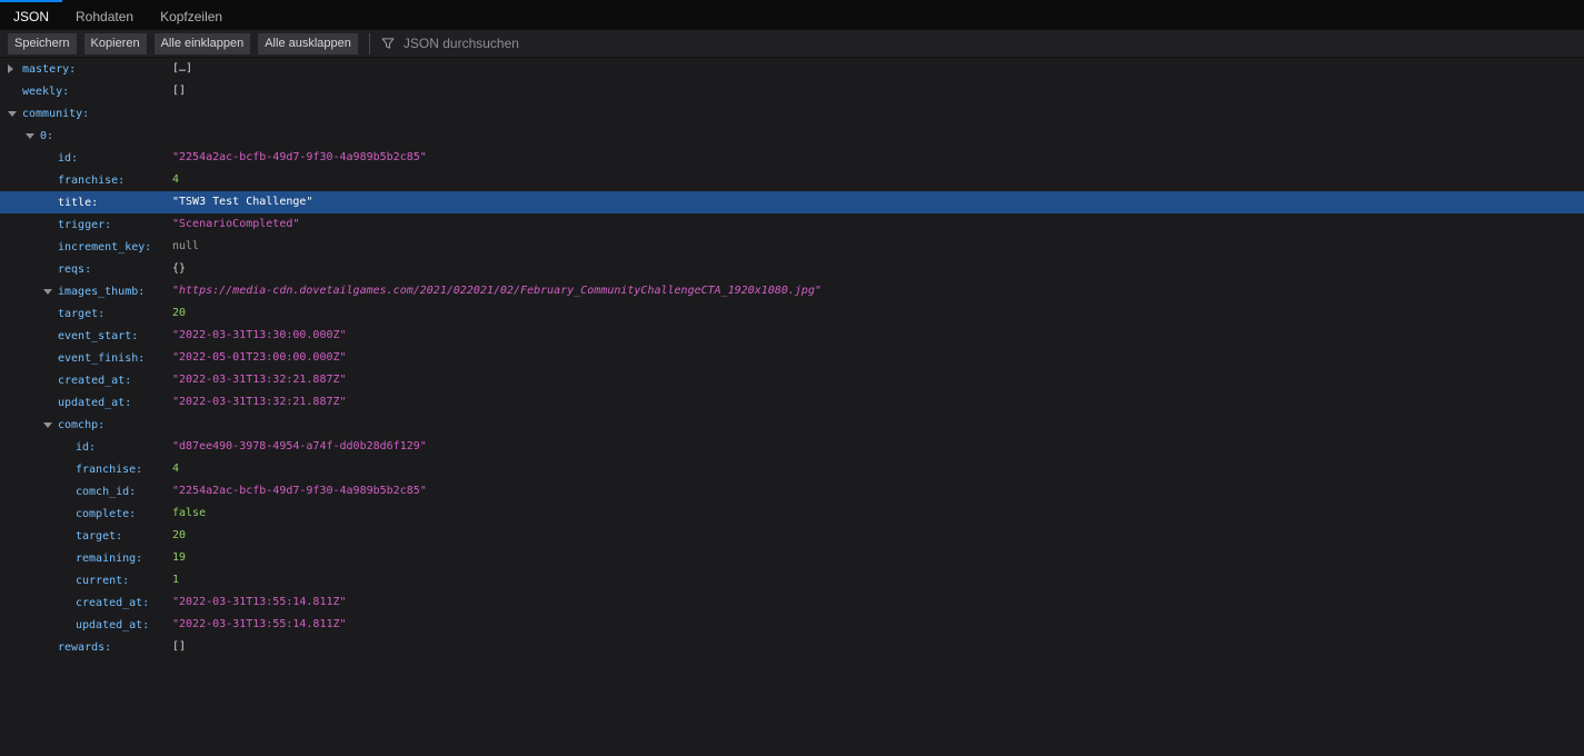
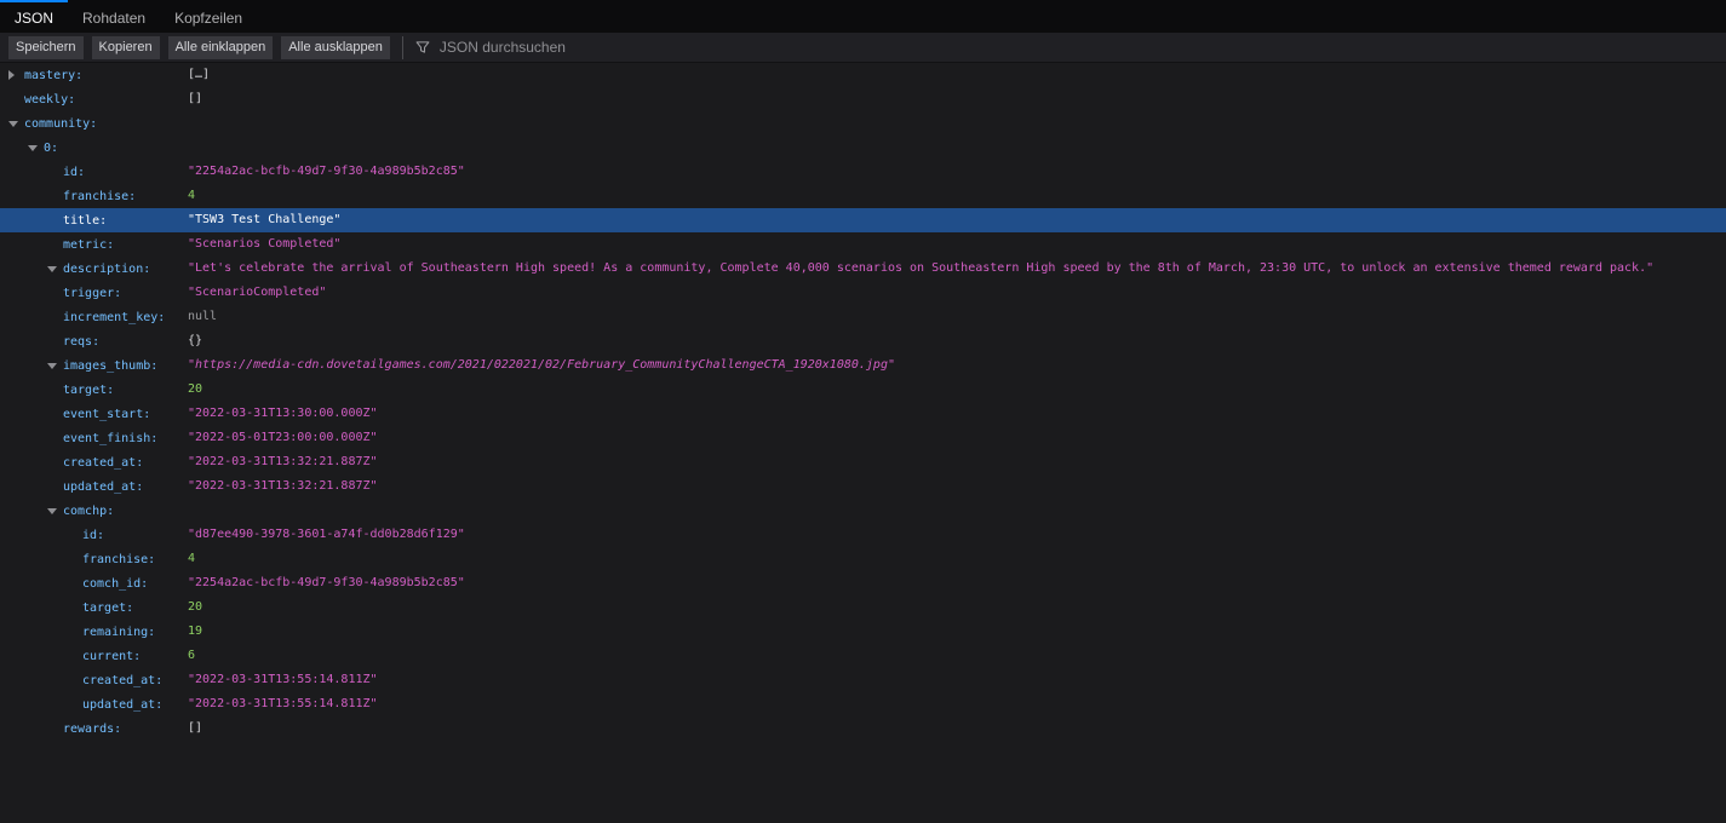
  JSON
  Rohdaten
  Kopfzeilen
  Speichern
  Kopieren
  Alle einklappen
  Alle ausklappen
  JSON durchsuchen
  mastery:
  […]
  weekly:
  []
  community:
  0:
  id:
  "2254a2ac-bcfb-49d7-9f30-4a989b5b2c85"
  franchise:
  4
  title:
  "TSW3 Test Challenge"
+ metric:
+ "Scenarios Completed"
+ description:
+ "Let's celebrate the arrival of Southeastern High speed! As a community, Complete 40,000 scenarios on Southeastern High speed by the 8th of March, 23:30 UTC, to unlock an extensive themed reward pack."
  trigger:
  "ScenarioCompleted"
  increment_key:
  null
  reqs:
  {}
  images_thumb:
  "https://media-cdn.dovetailgames.com/2021/022021/02/February_CommunityChallengeCTA_1920x1080.jpg"
  target:
  20
  event_start:
  "2022-03-31T13:30:00.000Z"
  event_finish:
  "2022-05-01T23:00:00.000Z"
  created_at:
  "2022-03-31T13:32:21.887Z"
  updated_at:
  "2022-03-31T13:32:21.887Z"
  comchp:
  id:
- "d87ee490-3978-4954-a74f-dd0b28d6f129"
+ "d87ee490-3978-3601-a74f-dd0b28d6f129"
  franchise:
  4
  comch_id:
  "2254a2ac-bcfb-49d7-9f30-4a989b5b2c85"
- complete:
- false
  target:
  20
  remaining:
  19
  current:
- 1
+ 6
  created_at:
  "2022-03-31T13:55:14.811Z"
  updated_at:
  "2022-03-31T13:55:14.811Z"
  rewards:
  []
